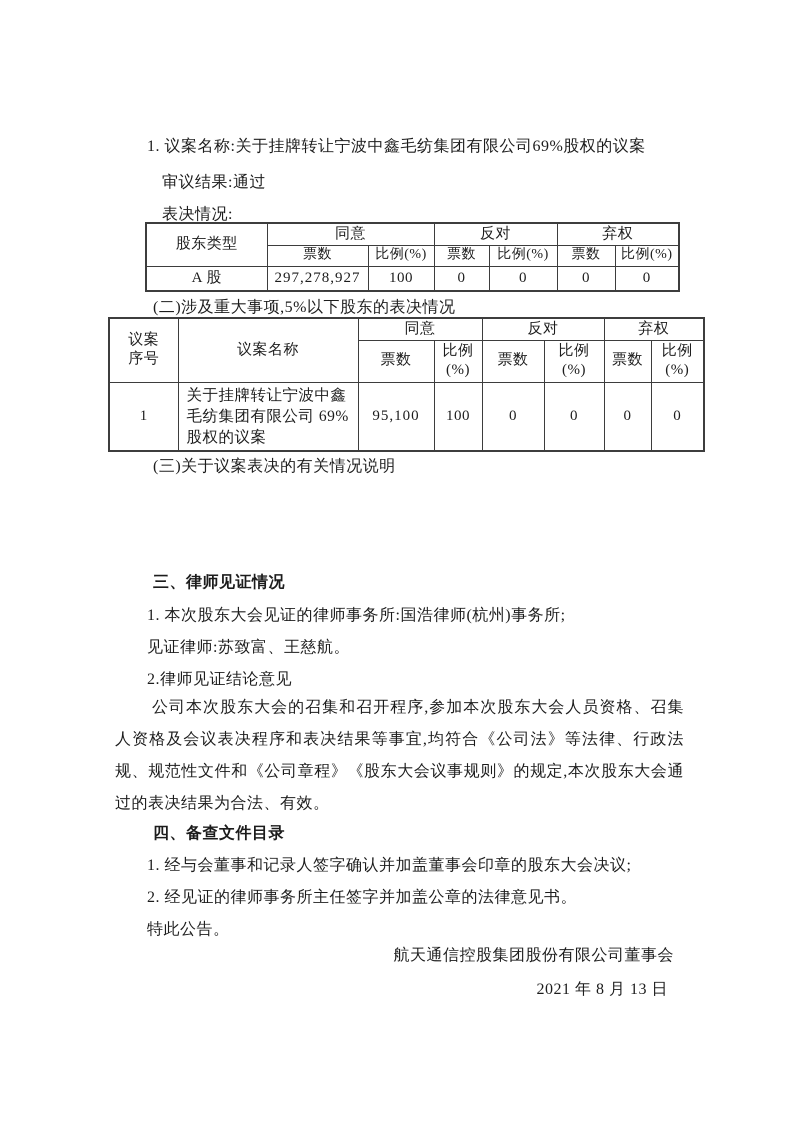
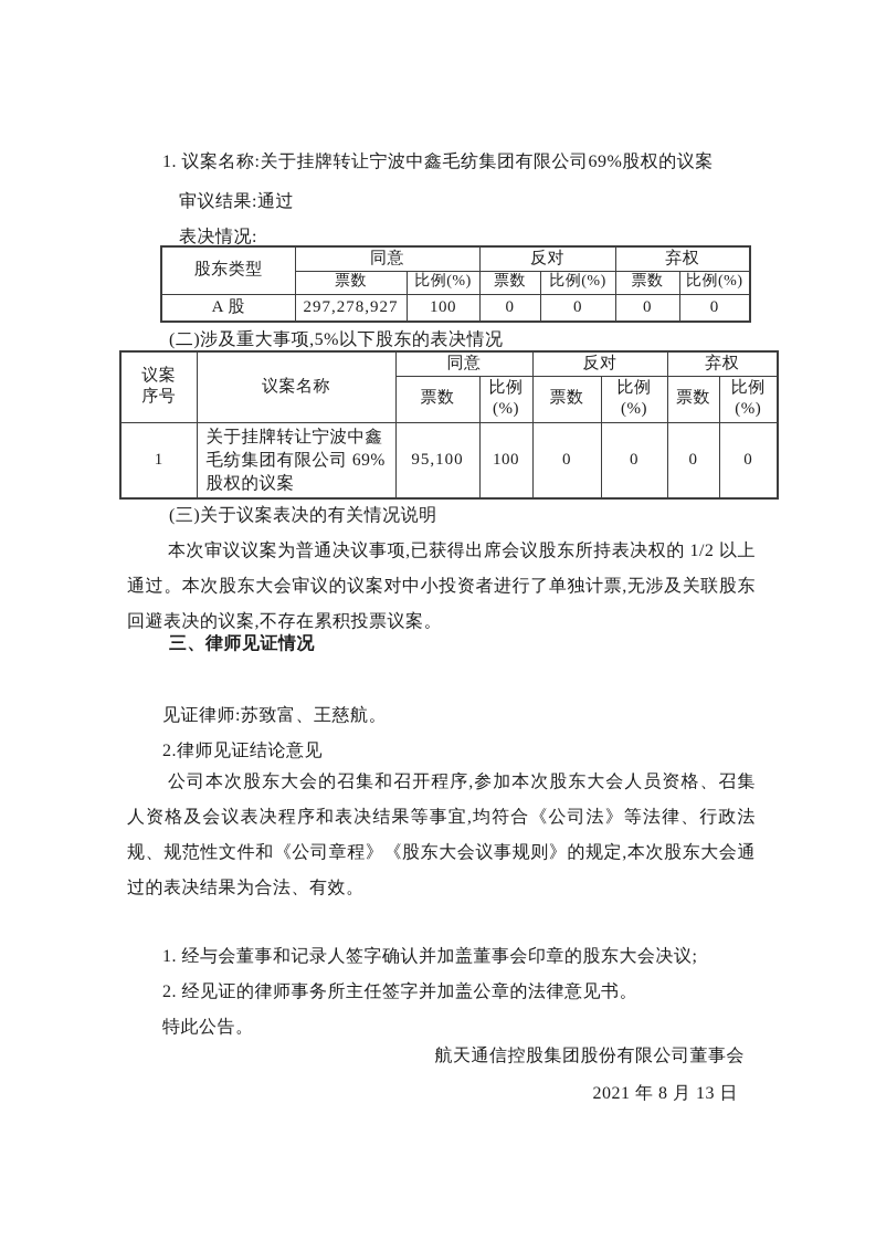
  1. 议案名称:关于挂牌转让宁波中鑫毛纺集团有限公司69%股权的议案
  审议结果:通过
  表决情况:
  股东类型	同意	反对	弃权
  票数	比例(%)	票数	比例(%)	票数	比例(%)
  A 股	297,278,927	100	0	0	0	0
  (二)涉及重大事项,5%以下股东的表决情况
  议案 序号	议案名称	同意	反对	弃权
  票数	比例 (%)	票数	比例 (%)	票数	比例 (%)
  1	关于挂牌转让宁波中鑫毛纺集团有限公司 69%股权的议案	95,100	100	0	0	0	0
  (三)关于议案表决的有关情况说明
+ 本次审议议案为普通决议事项,已获得出席会议股东所持表决权的 1/2 以上通过。本次股东大会审议的议案对中小投资者进行了单独计票,无涉及关联股东回避表决的议案,不存在累积投票议案。
  三、律师见证情况
- 1. 本次股东大会见证的律师事务所:国浩律师(杭州)事务所;
  见证律师:苏致富、王慈航。
  2.律师见证结论意见
  公司本次股东大会的召集和召开程序,参加本次股东大会人员资格、召集人资格及会议表决程序和表决结果等事宜,均符合《公司法》等法律、行政法规、规范性文件和《公司章程》《股东大会议事规则》的规定,本次股东大会通过的表决结果为合法、有效。
- 四、备查文件目录
  1. 经与会董事和记录人签字确认并加盖董事会印章的股东大会决议;
  2. 经见证的律师事务所主任签字并加盖公章的法律意见书。
  特此公告。
  航天通信控股集团股份有限公司董事会
  2021 年 8 月 13 日
